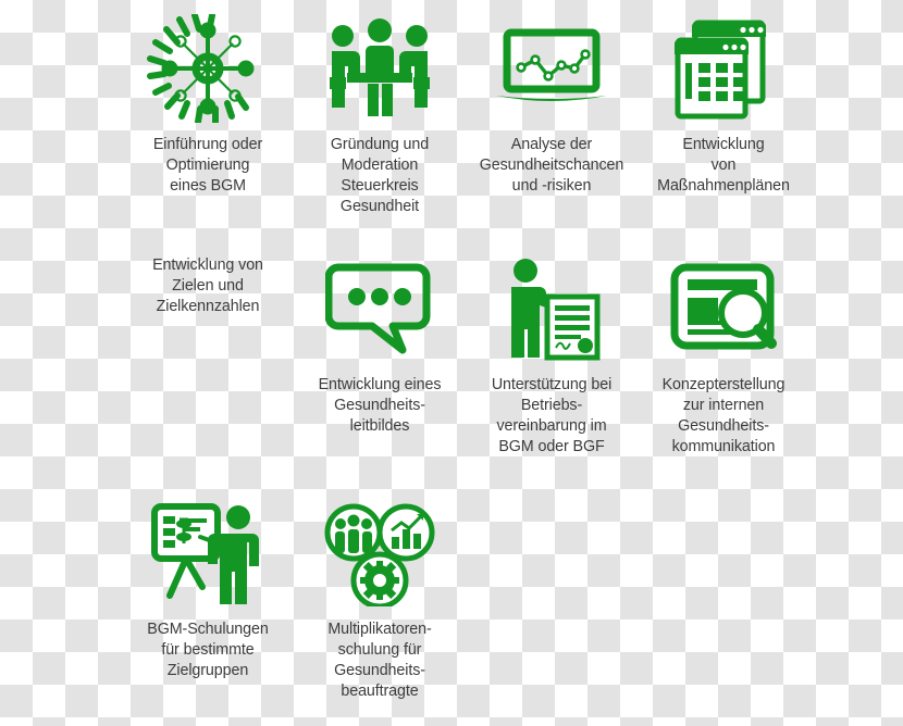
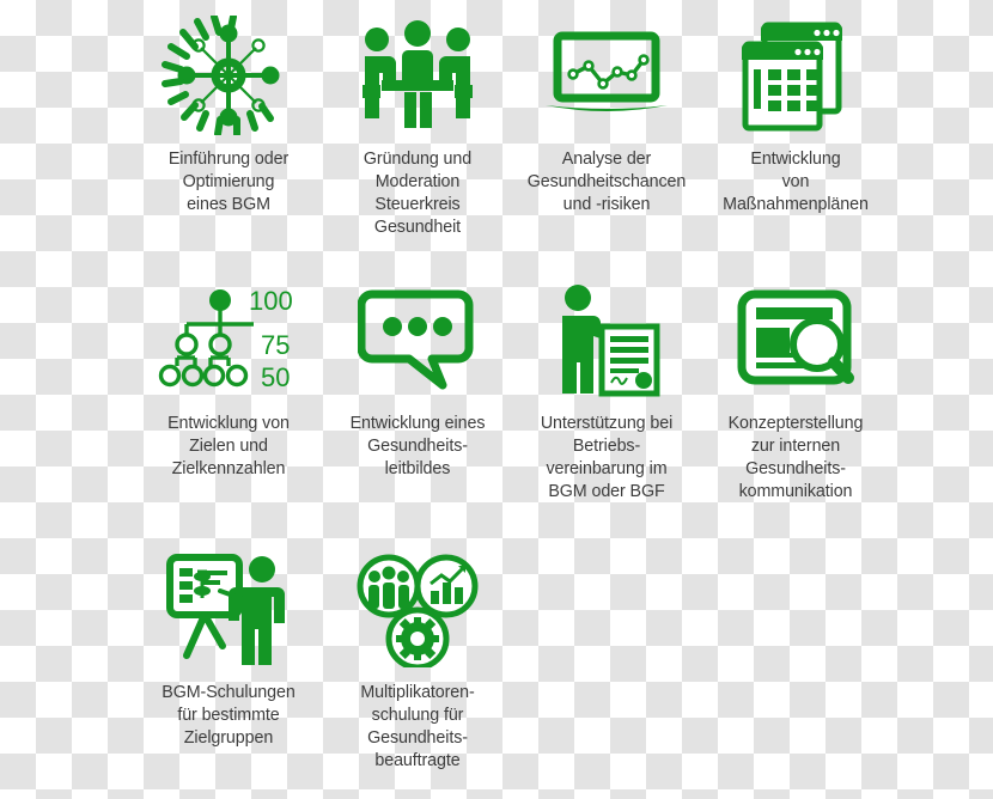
  Einführung oder
  Optimierung
  eines BGM
  Gründung und
  Moderation
  Steuerkreis
  Gesundheit
  Analyse der
  Gesundheitschancen
  und -risiken
  Entwicklung
  von
  Maßnahmenplänen
+ 100
+ 75
+ 50
  Entwicklung von
  Zielen und
  Zielkennzahlen
  Entwicklung eines
  Gesundheits-
  leitbildes
  Unterstützung bei
  Betriebs-
  vereinbarung im
  BGM oder BGF
  Konzepterstellung
  zur internen
  Gesundheits-
  kommunikation
  BGM-Schulungen
  für bestimmte
  Zielgruppen
  Multiplikatoren-
  schulung für
  Gesundheits-
  beauftragte
